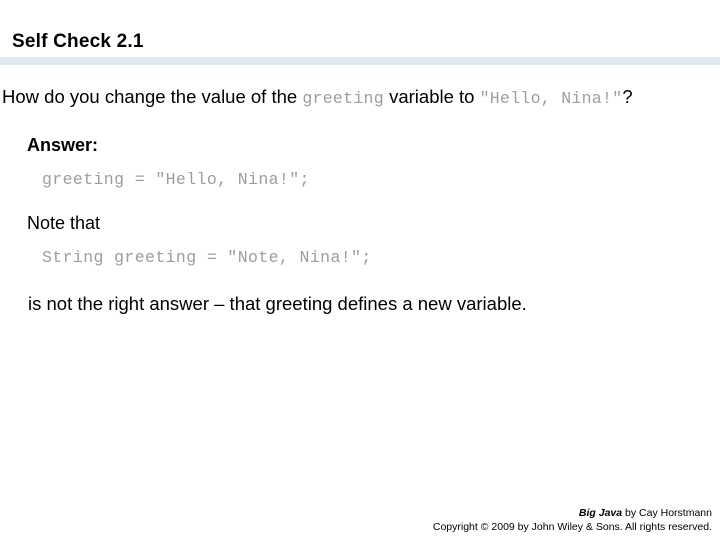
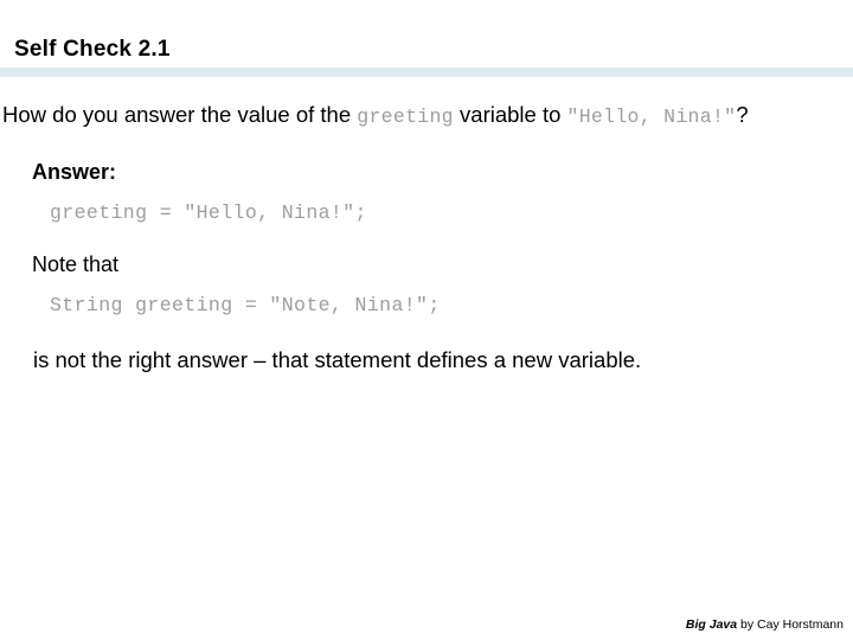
  Self Check 2.1
- How do you change the value of the greeting variable to "Hello, Nina!"?
+ How do you answer the value of the greeting variable to "Hello, Nina!"?
  Answer:
  greeting = "Hello, Nina!";
  Note that
  String greeting = "Note, Nina!";
- is not the right answer – that greeting defines a new variable.
+ is not the right answer – that statement defines a new variable.
  Big Java by Cay Horstmann
- Copyright © 2009 by John Wiley & Sons. All rights reserved.
